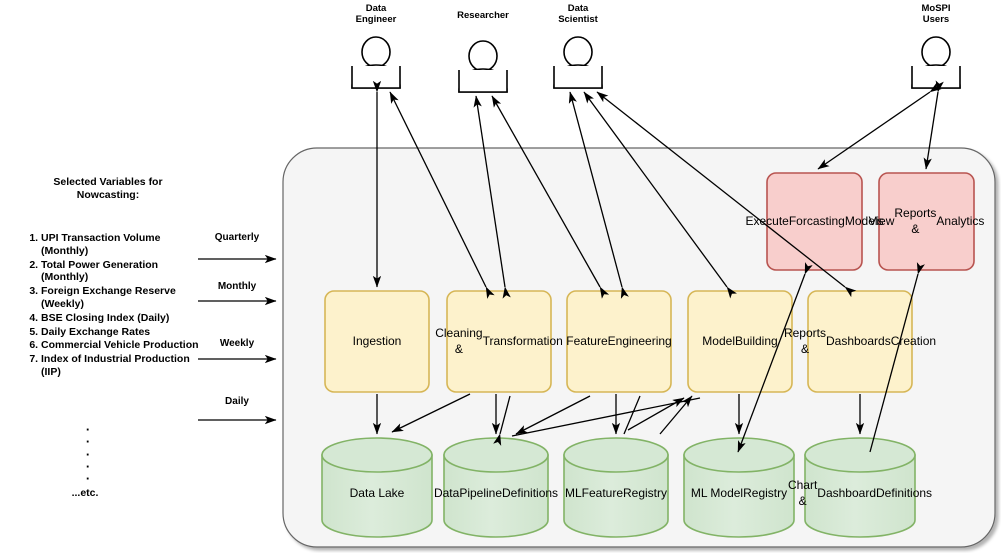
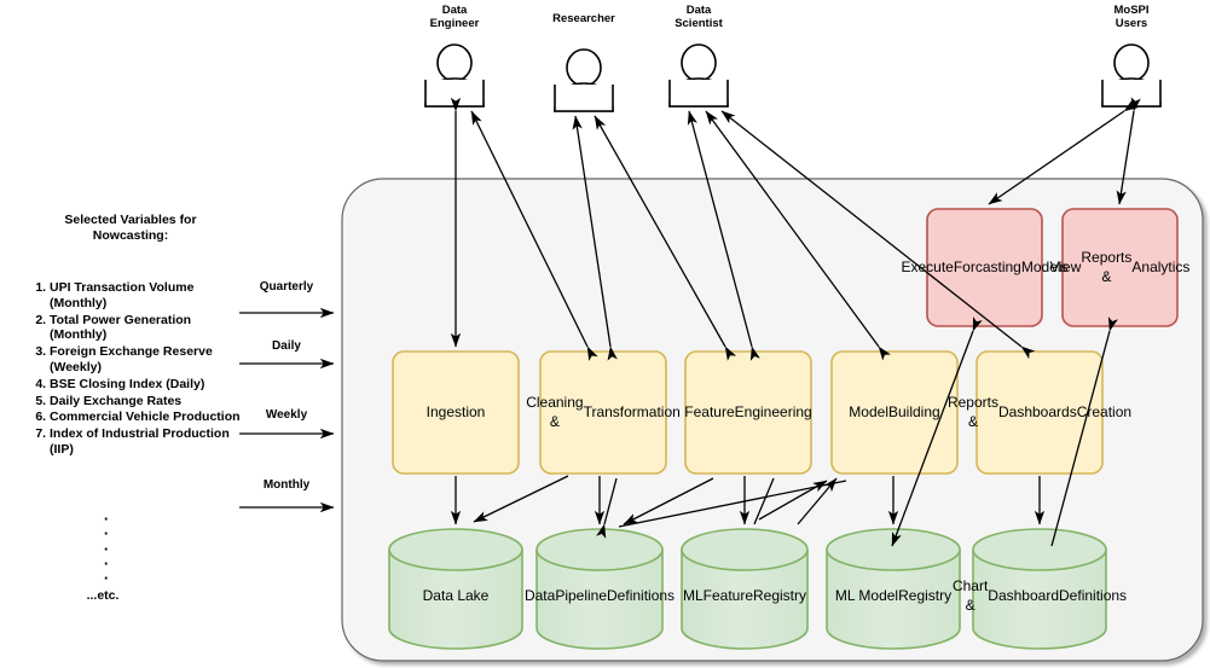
  Selected Variables for Nowcasting:
  UPI Transaction Volume (Monthly)
  Total Power Generation (Monthly)
  Foreign Exchange Reserve (Weekly)
  BSE Closing Index (Daily)
  Daily Exchange Rates
  Commercial Vehicle Production
  Index of Industrial Production (IIP)
  ·
  ·
  ·
  ·
  ·
  ...etc.
  Quarterly
- Monthly
+ Daily
  Weekly
- Daily
+ Monthly
  Data
  Engineer
  Researcher
  Data
  Scientist
  MoSPI
  Users
  Ingestion
  Cleaning &
  Transformation
  Feature
  Engineering
  Model
  Building
  Reports &
  Dashboards
  Creation
  Execute
  Forcasting
  Models
  View
  Reports &
  Analytics
  Data Lake
  Data
  Pipeline
  Definitions
  ML
  Feature
  Registry
  ML Model
  Registry
  Chart &
  Dashboard
  Definitions
